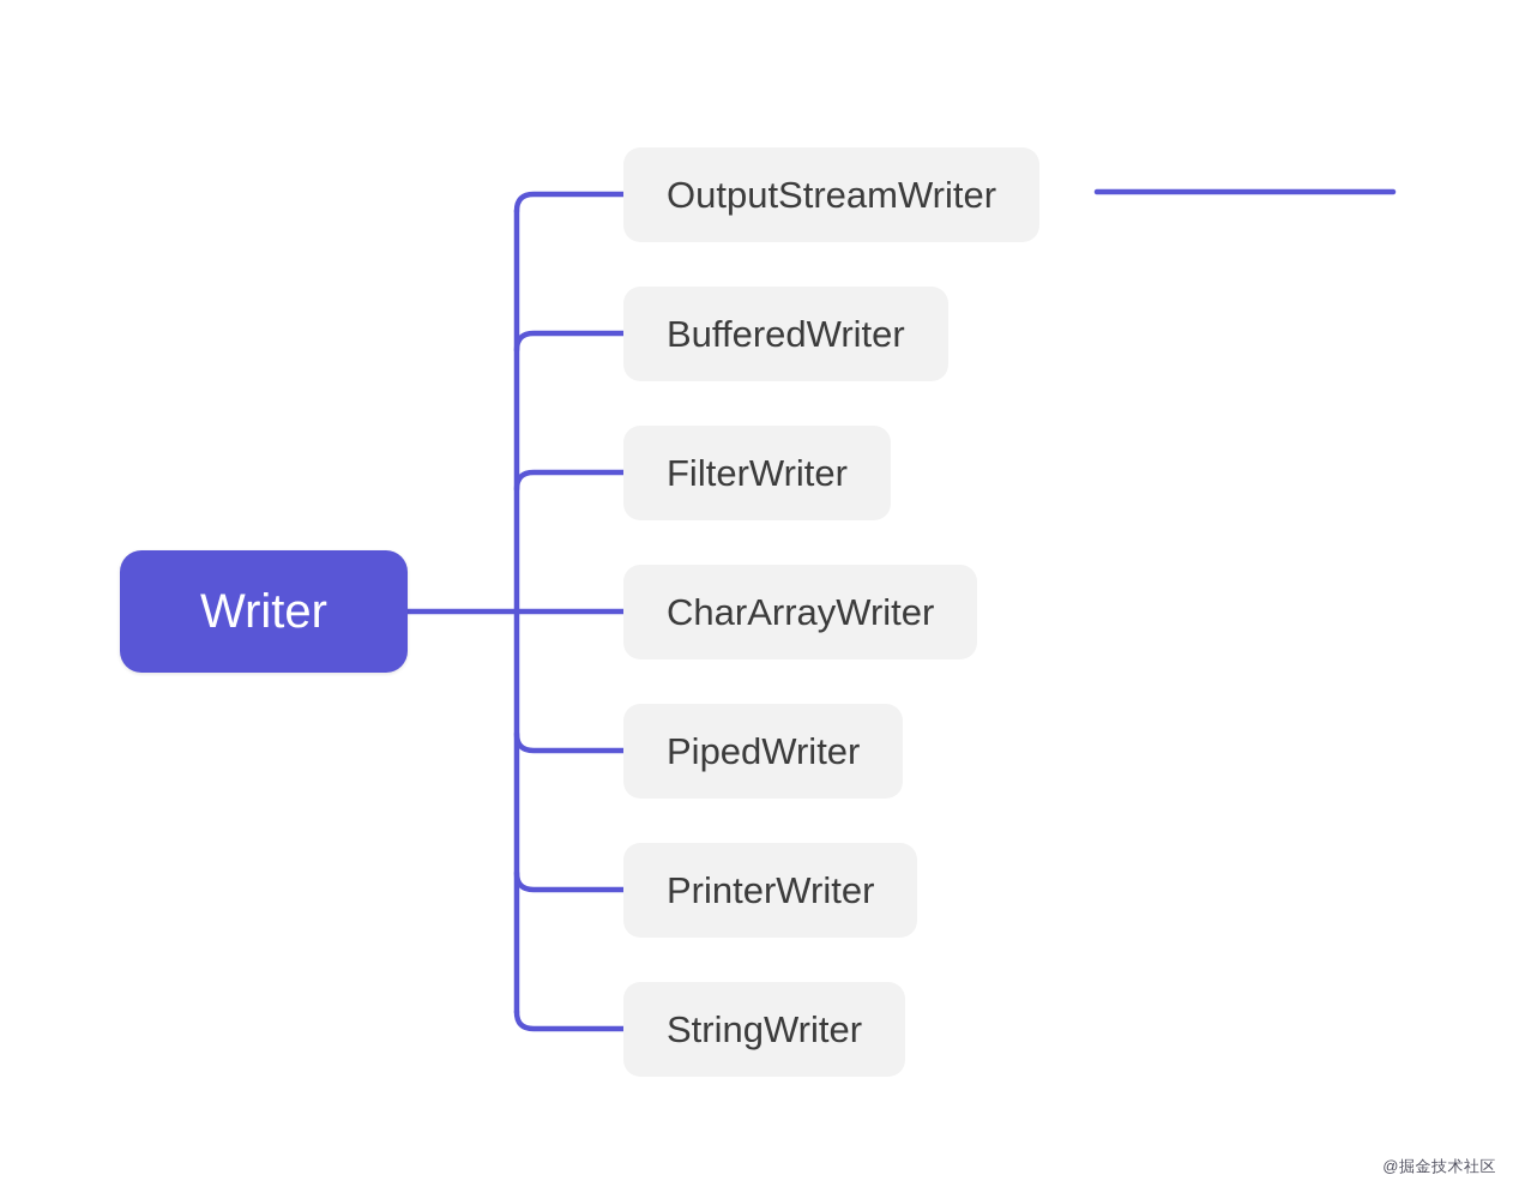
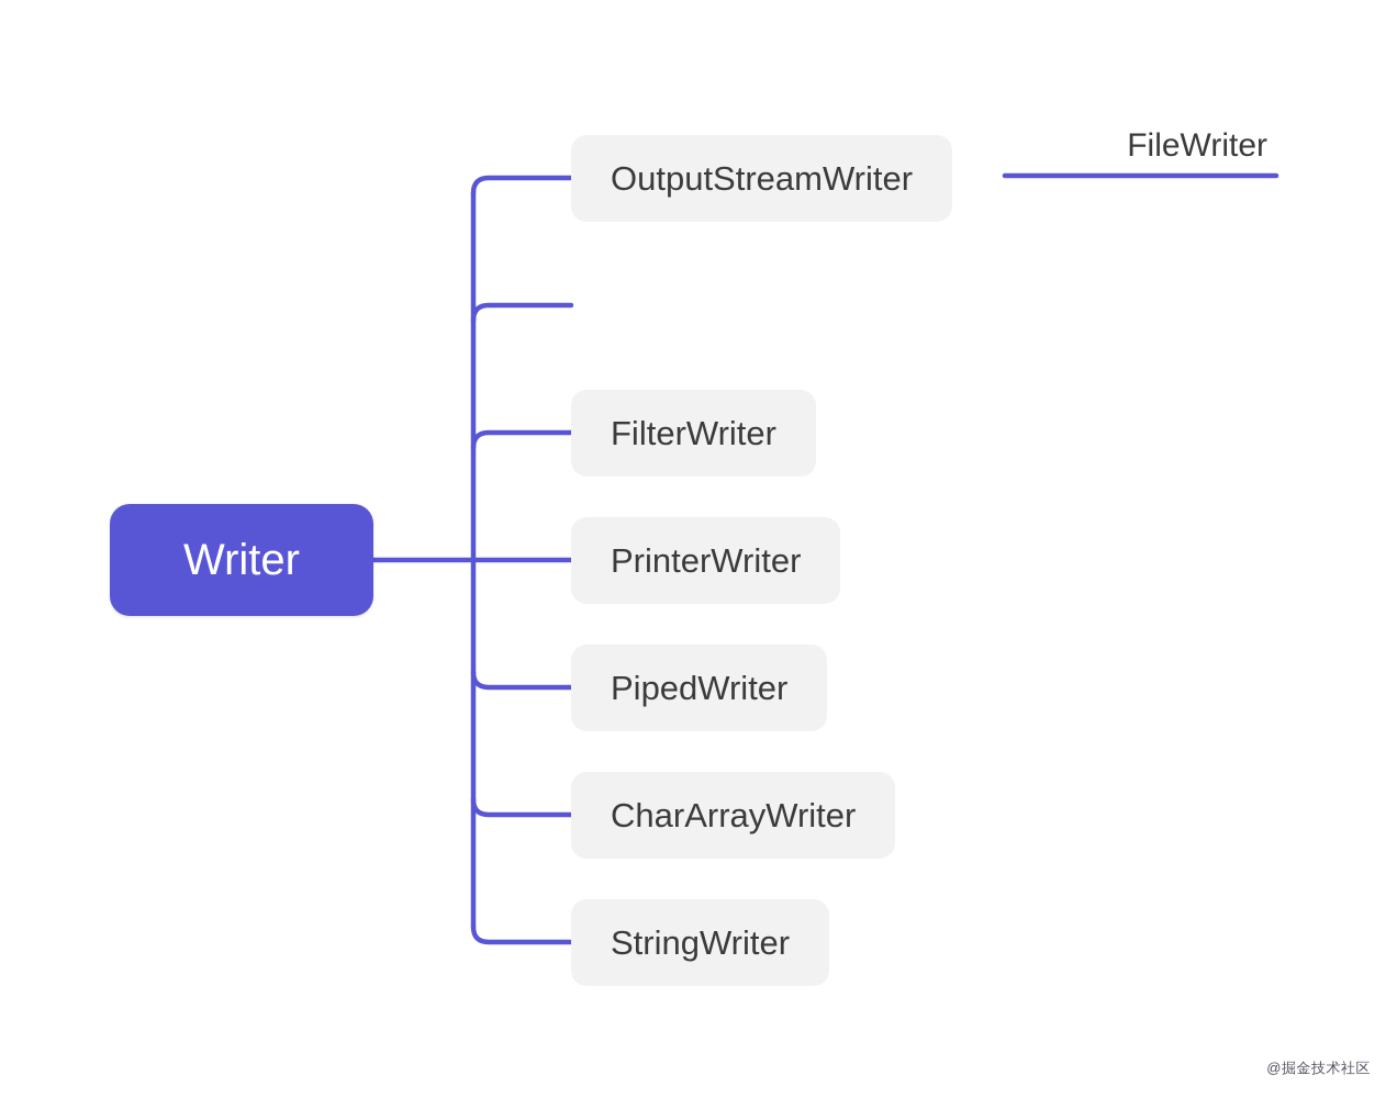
  Writer
  OutputStreamWriter
- BufferedWriter
  FilterWriter
- CharArrayWriter
+ PrinterWriter
  PipedWriter
- PrinterWriter
+ CharArrayWriter
  StringWriter
+ FileWriter
  @掘金技术社区
